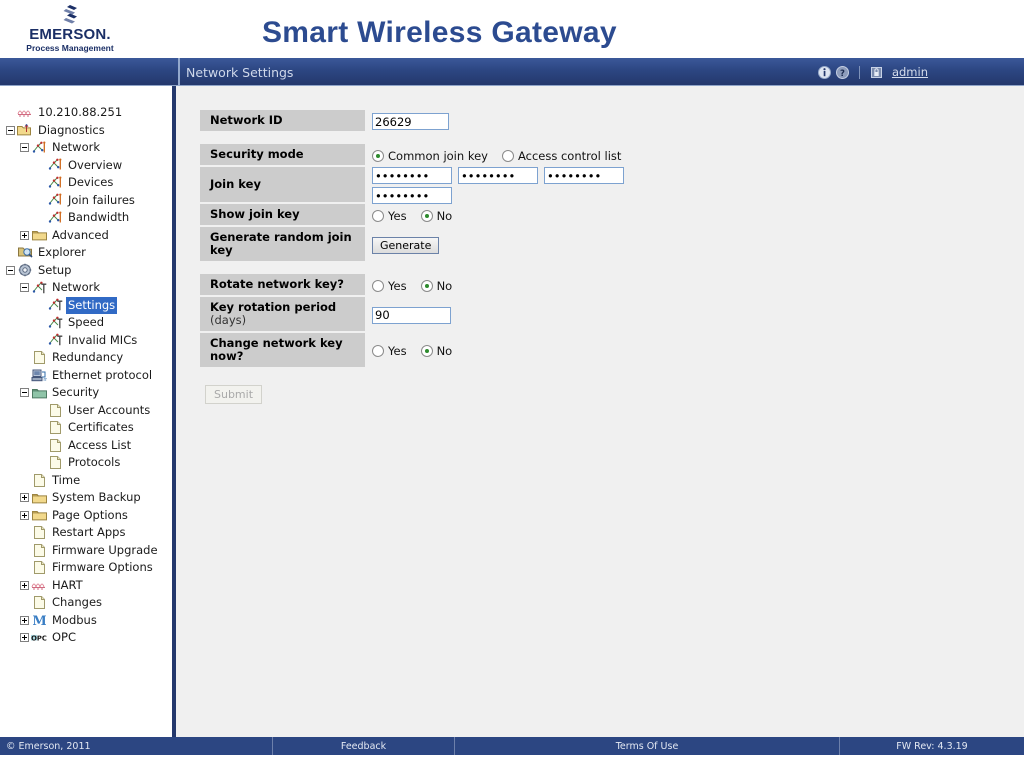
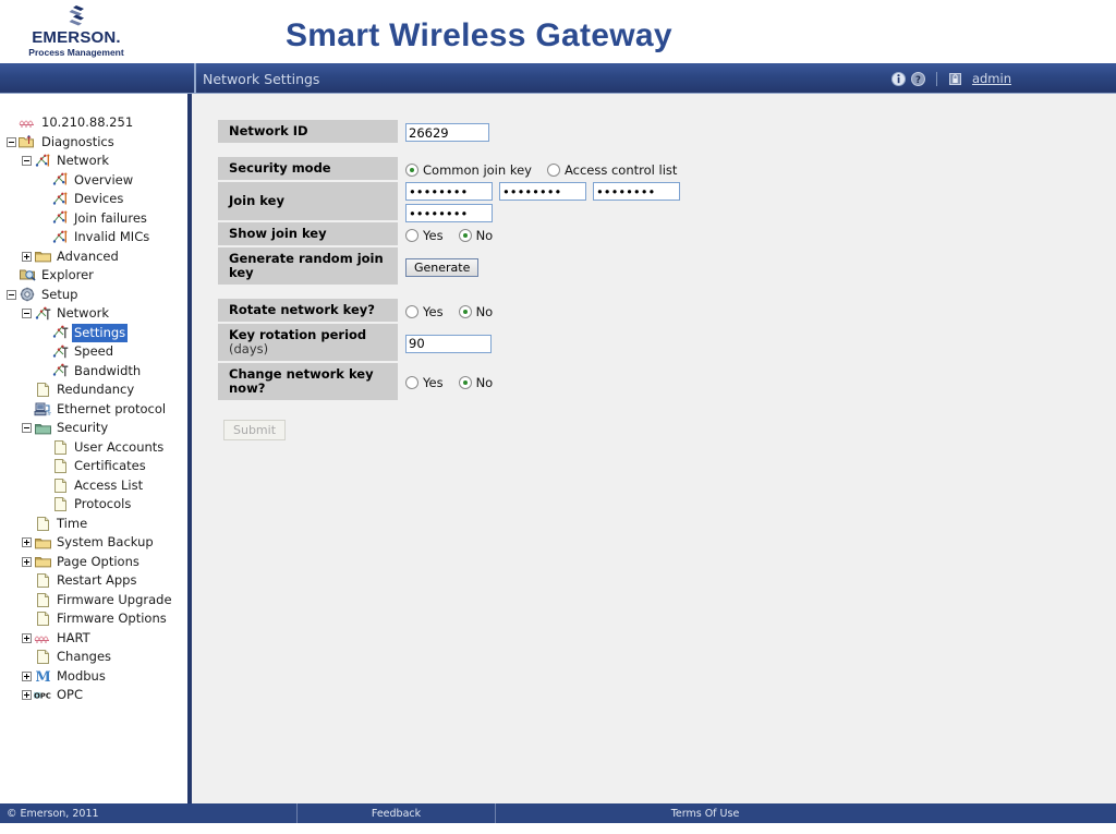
  EMERSON.
  Process Management
  Smart Wireless Gateway
  Network Settings
  ?
  admin
  10.210.88.251
  Diagnostics
  Network
  Overview
  Devices
  Join failures
- Bandwidth
+ Invalid MICs
  Advanced
  Explorer
  Setup
  Network
  Settings
  Speed
- Invalid MICs
+ Bandwidth
  Redundancy
  Ethernet protocol
  Security
  User Accounts
  Certificates
  Access List
  Protocols
  Time
  System Backup
  Page Options
  Restart Apps
  Firmware Upgrade
  Firmware Options
  HART
  Changes
  M
  Modbus
  OPC
  OPC
  Network ID
  26629
  Security mode
  Common join key
  Access control list
  Join key
  ••••••••
  ••••••••
  ••••••••
  ••••••••
  Show join key
  Yes
  No
  Generate random join key
  Generate
  Rotate network key?
  Yes
  No
  Key rotation period
  (days)
  90
  Change network key now?
  Yes
  No
  Submit
  © Emerson, 2011
  Feedback
  Terms Of Use
- FW Rev: 4.3.19
